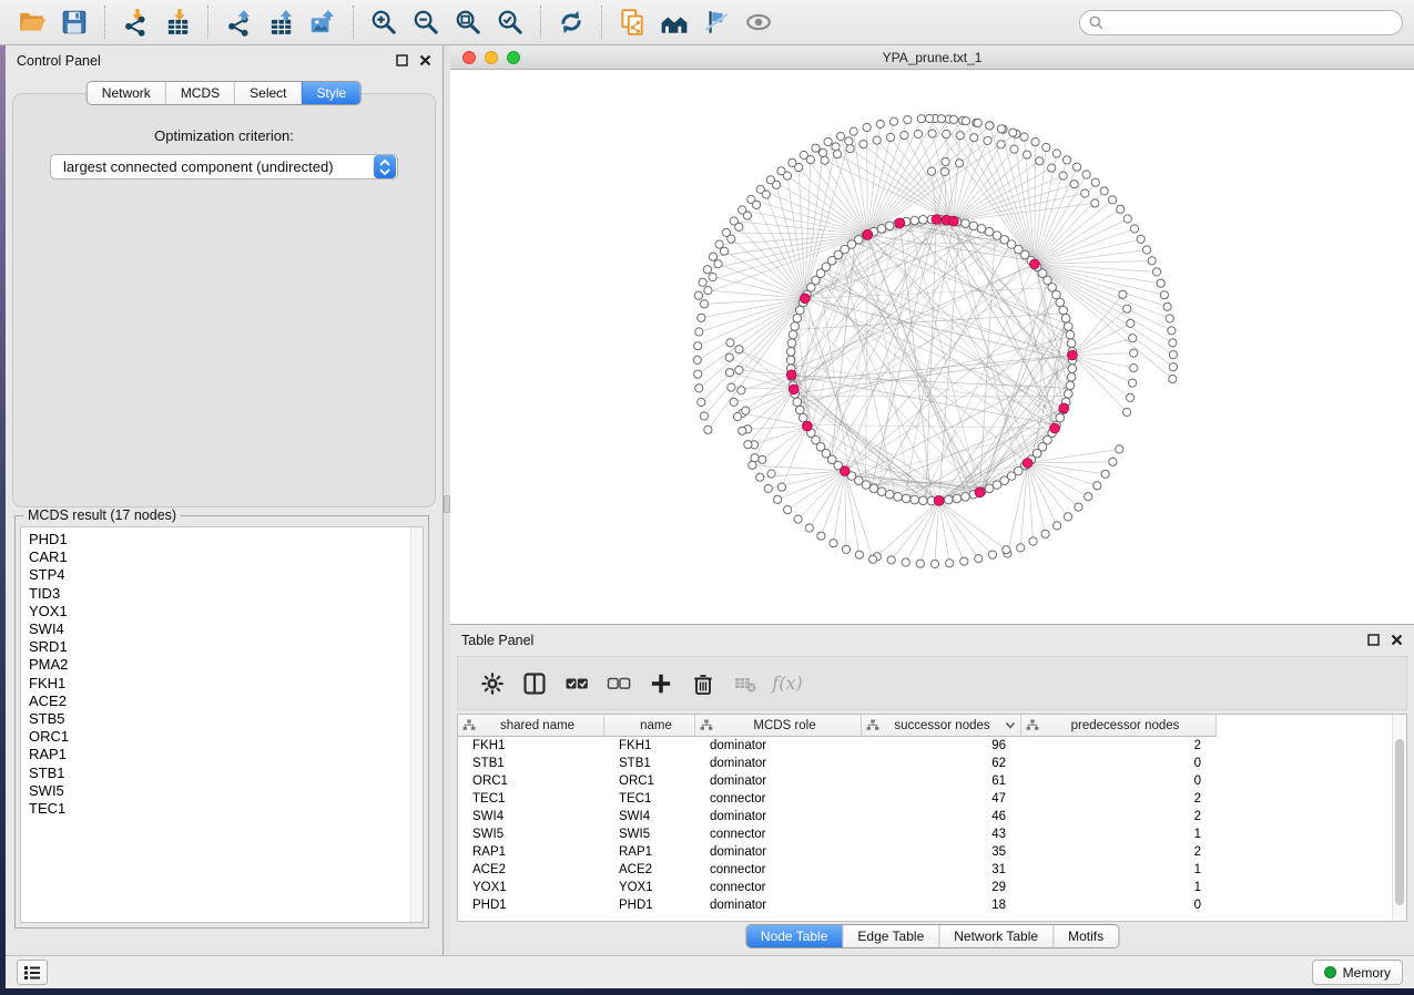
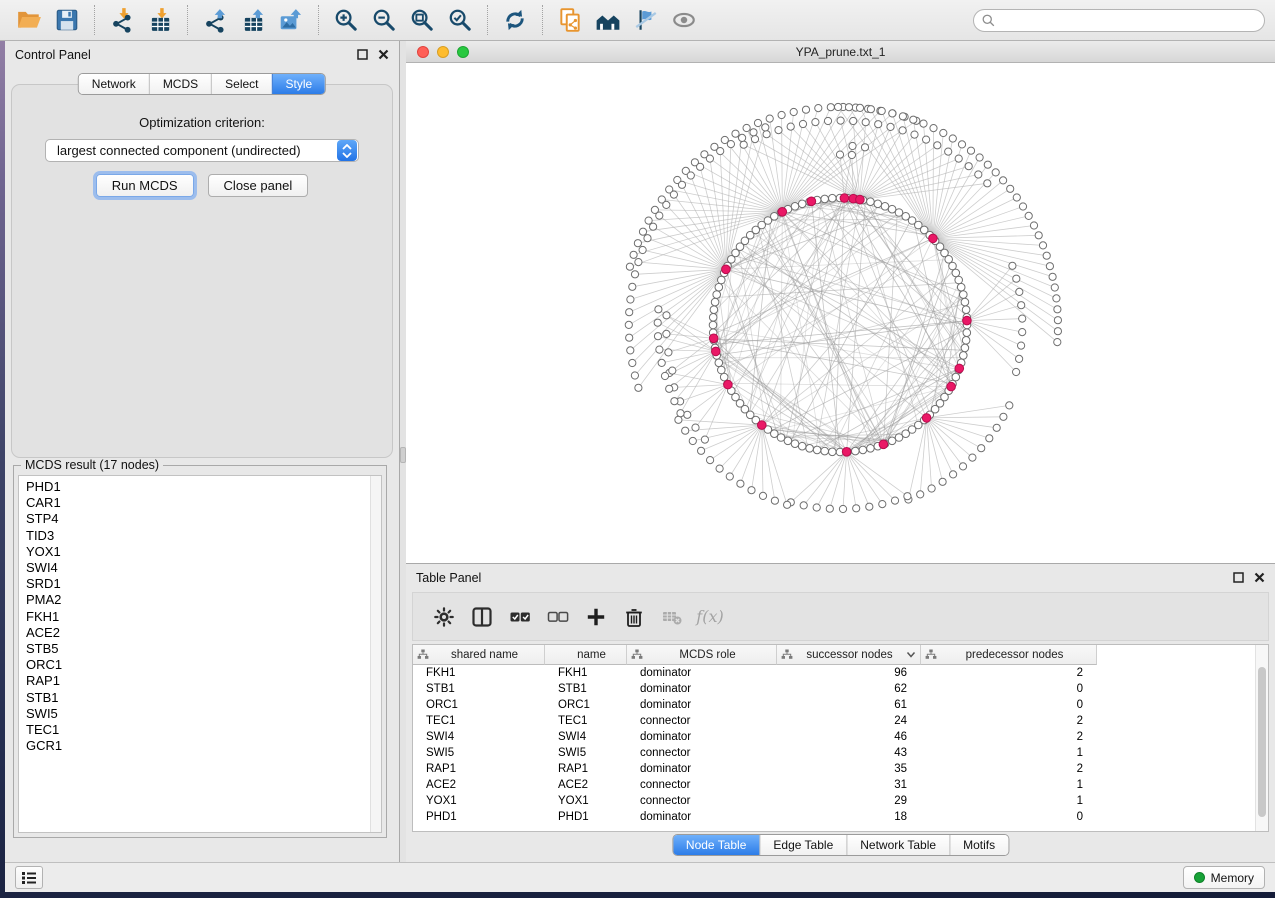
  Control Panel
  Network
  MCDS
  Select
  Style
  Optimization criterion:
  largest connected component (undirected)
+ Run MCDS
+ Close panel
  MCDS result (17 nodes)
  PHD1
  CAR1
  STP4
  TID3
  YOX1
  SWI4
  SRD1
  PMA2
  FKH1
  ACE2
  STB5
  ORC1
  RAP1
  STB1
  SWI5
  TEC1
+ GCR1
  YPA_prune.txt_1
  Table Panel
  f(x)
  shared name
  name
  MCDS role
  successor nodes
  predecessor nodes
  FKH1
  FKH1
  dominator
  96
  2
  STB1
  STB1
  dominator
  62
  0
  ORC1
  ORC1
  dominator
  61
  0
  TEC1
  TEC1
  connector
- 47
+ 24
  2
  SWI4
  SWI4
  dominator
  46
  2
  SWI5
  SWI5
  connector
  43
  1
  RAP1
  RAP1
  dominator
  35
  2
  ACE2
  ACE2
  connector
  31
  1
  YOX1
  YOX1
  connector
  29
  1
  PHD1
  PHD1
  dominator
  18
  0
  Node Table
  Edge Table
  Network Table
  Motifs
  Memory
